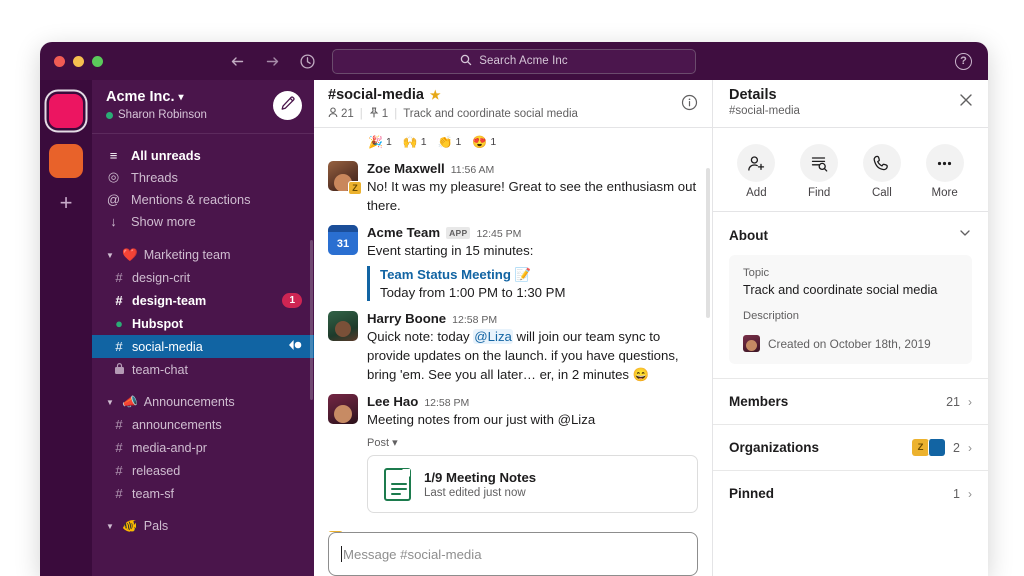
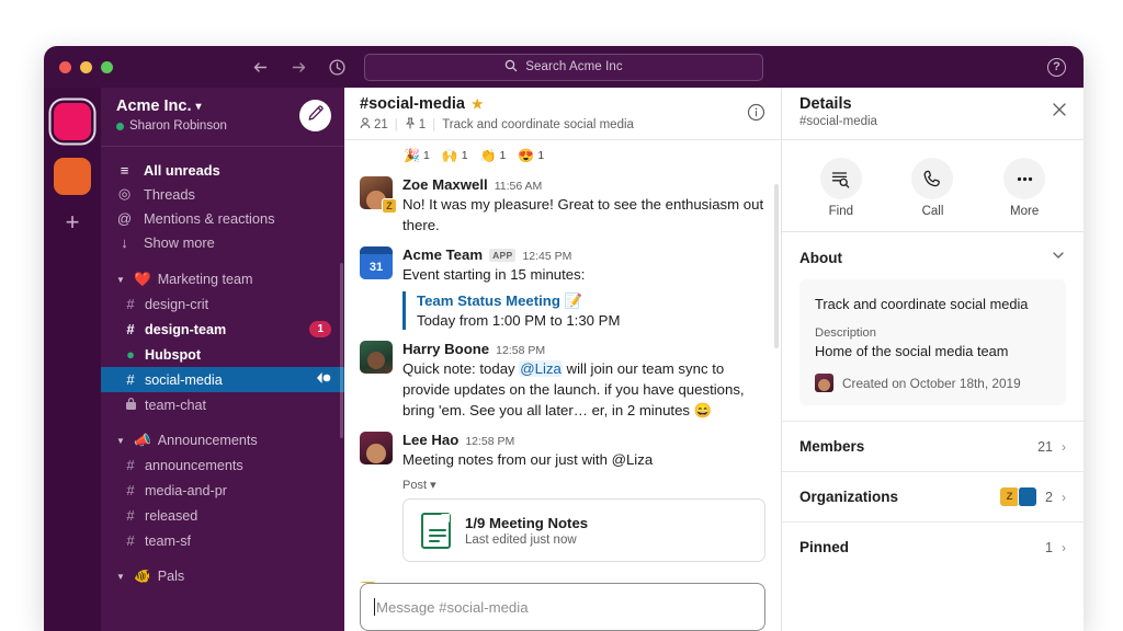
  Search Acme Inc
  ?
  +
  Acme Inc.
  ▾
  Sharon Robinson
  ≡
  All unreads
  ◎
  Threads
  @
  Mentions & reactions
  ↓
  Show more
  ▼
  ❤️
  Marketing team
  #
  design-crit
  #
  design-team
  1
  ●
  Hubspot
  #
  social-media
  team-chat
  ▼
  📣
  Announcements
  #
  announcements
  #
  media-and-pr
  #
  released
  #
  team-sf
  ▼
  🐠
  Pals
  #social-media
  ★
  21
  |
  1
  |
  Track and coordinate social media
  🎉
  1
  🙌
  1
  👏
  1
  😍
  1
  Z
  Zoe Maxwell
  11:56 AM
  No! It was my pleasure! Great to see the enthusiasm out there.
  31
  Acme Team
  APP
  12:45 PM
  Event starting in 15 minutes:
  Team Status Meeting 📝
  Today from 1:00 PM to 1:30 PM
  Harry Boone
  12:58 PM
  Quick note: today @Liza will join our team sync to provide updates on the launch. if you have questions, bring 'em. See you all later… er, in 2 minutes 😄
  Lee Hao
  12:58 PM
  Meeting notes from our just with @Liza
  Post ▾
  1/9 Meeting Notes
  Last edited just now
  Message #social-media
  Details
  #social-media
- Add
  Find
  Call
  More
  About
- Topic
  Track and coordinate social media
  Description
+ Home of the social media team
  Created on October 18th, 2019
  Members
  21
  ›
  Organizations
  Z
  2
  ›
  Pinned
  1
  ›
